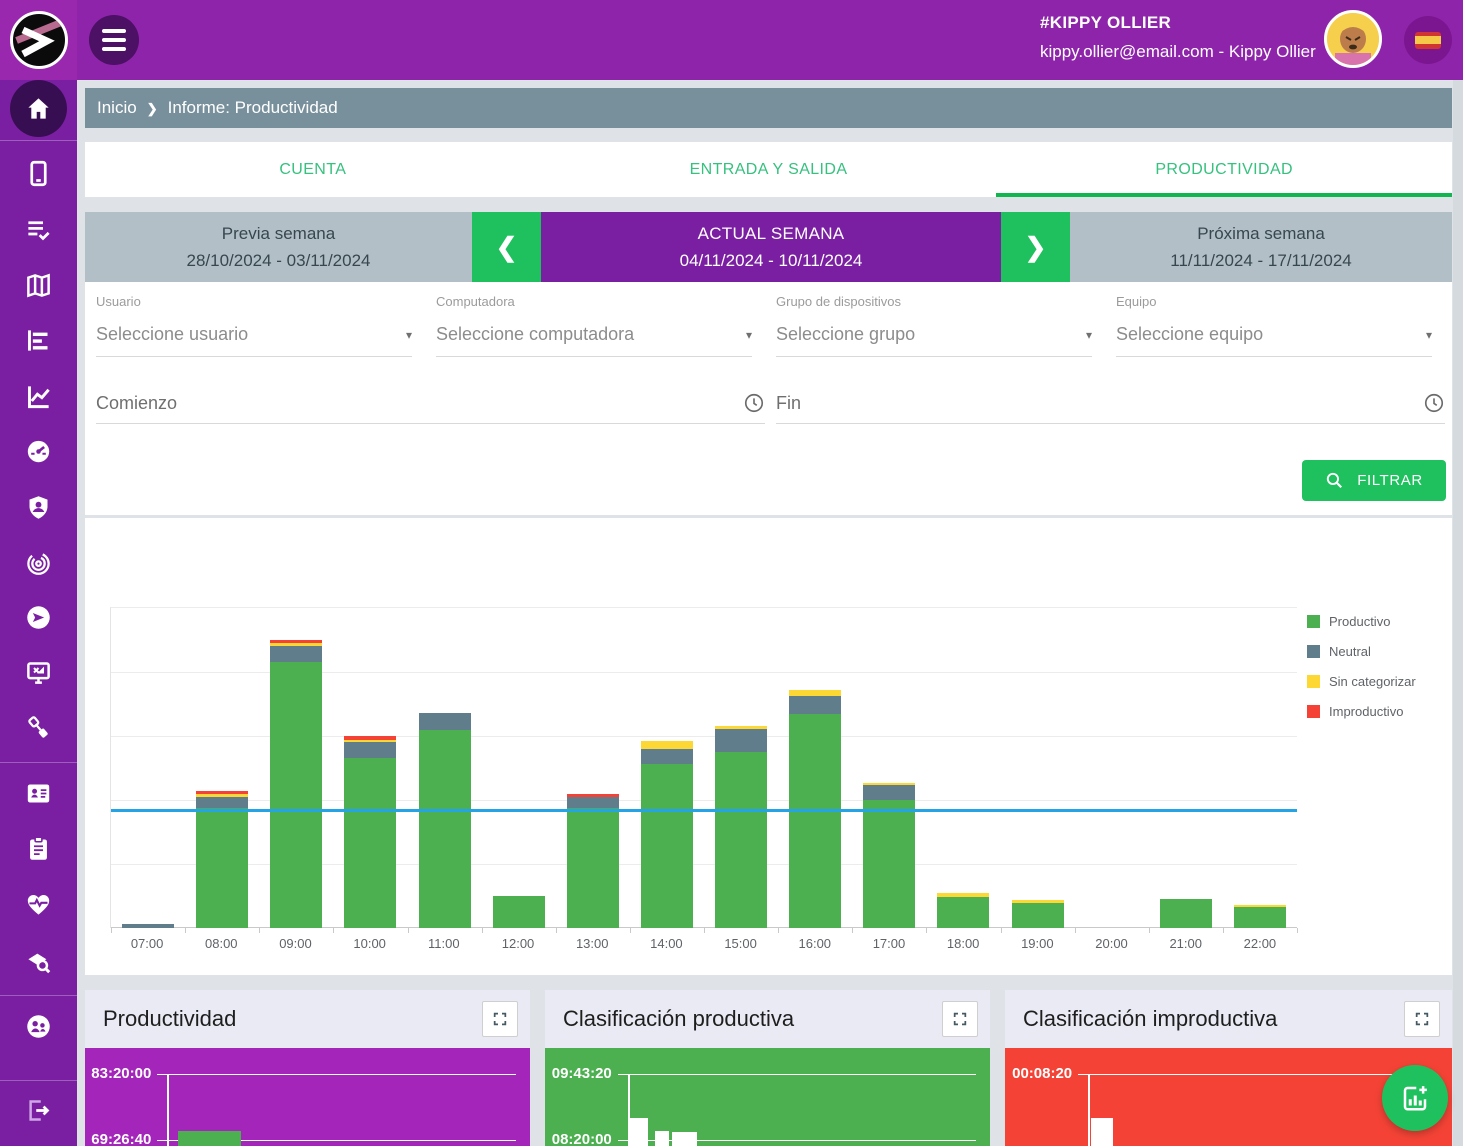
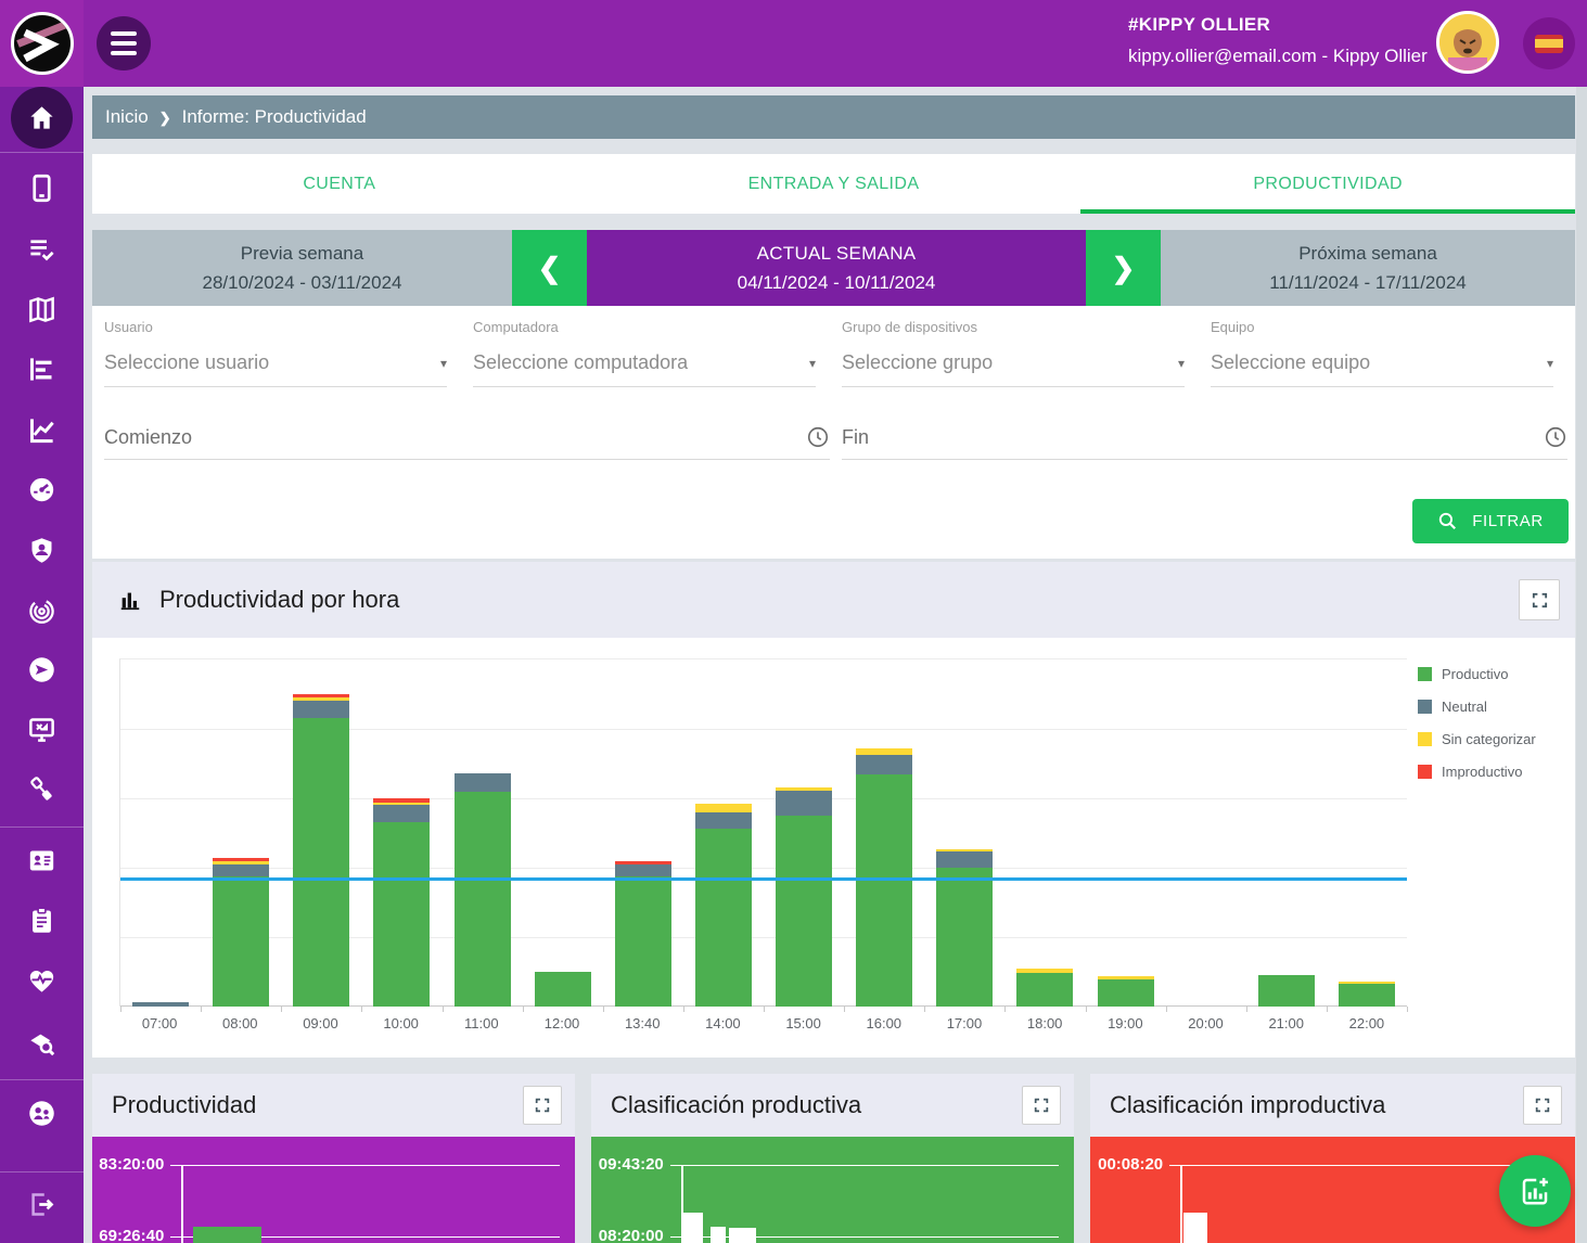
  #KIPPY OLLIER
  kippy.ollier@email.com - Kippy Ollier
  Inicio
  ❯
  Informe: Productividad
  CUENTA
  ENTRADA Y SALIDA
  PRODUCTIVIDAD
  Previa semana
  28/10/2024 - 03/11/2024
  ❮
  ACTUAL SEMANA
  04/11/2024 - 10/11/2024
  ❯
  Próxima semana
  11/11/2024 - 17/11/2024
  Usuario
  Seleccione usuario
  ▾
  Computadora
  Seleccione computadora
  ▾
  Grupo de dispositivos
  Seleccione grupo
  ▾
  Equipo
  Seleccione equipo
  ▾
  Comienzo
  Fin
  FILTRAR
+ Productividad por hora
  07:00
  08:00
  09:00
  10:00
  11:00
  12:00
- 13:00
+ 13:40
  14:00
  15:00
  16:00
  17:00
  18:00
  19:00
  20:00
  21:00
  22:00
  Productivo
  Neutral
  Sin categorizar
  Improductivo
  Productividad
  83:20:00
  69:26:40
  Clasificación productiva
  09:43:20
  08:20:00
  Clasificación improductiva
  00:08:20
